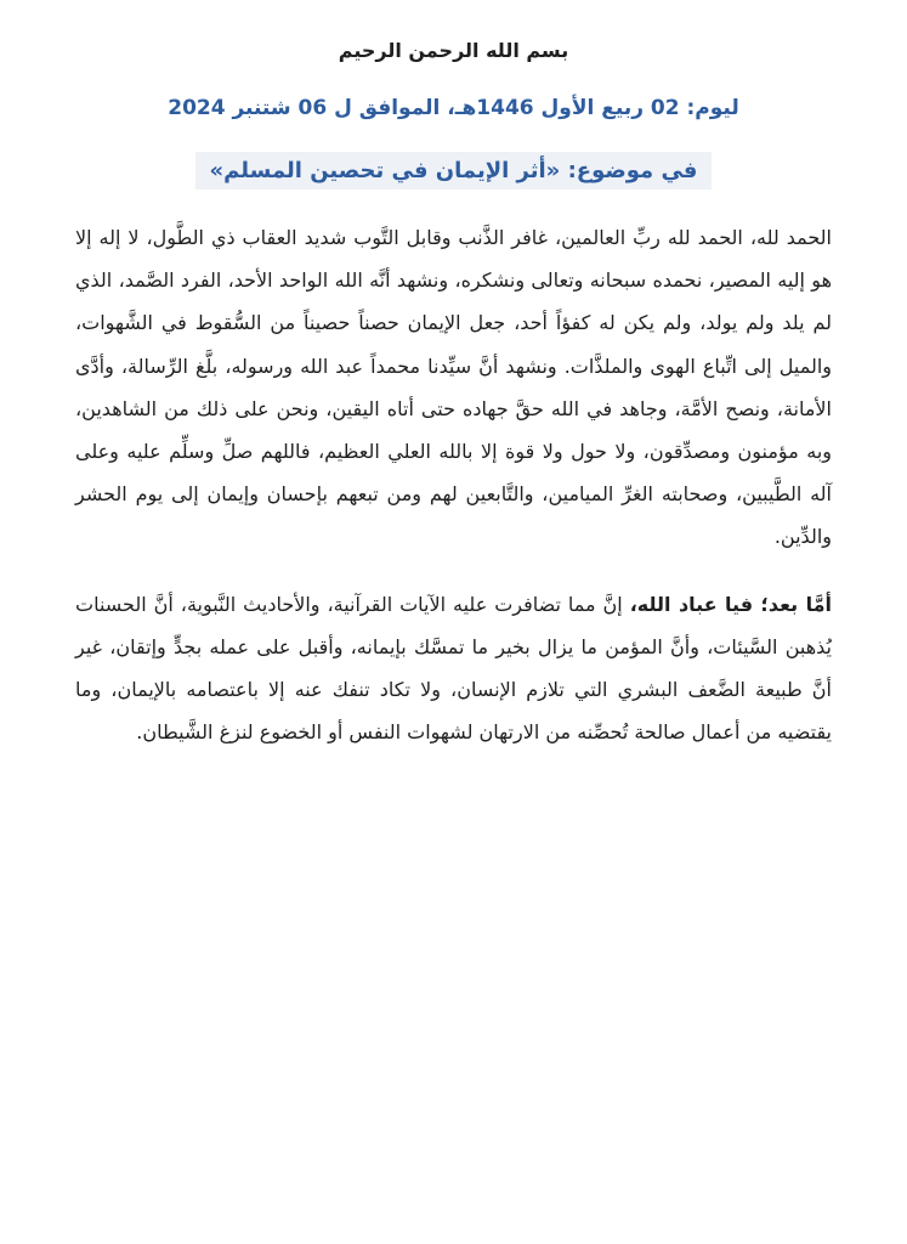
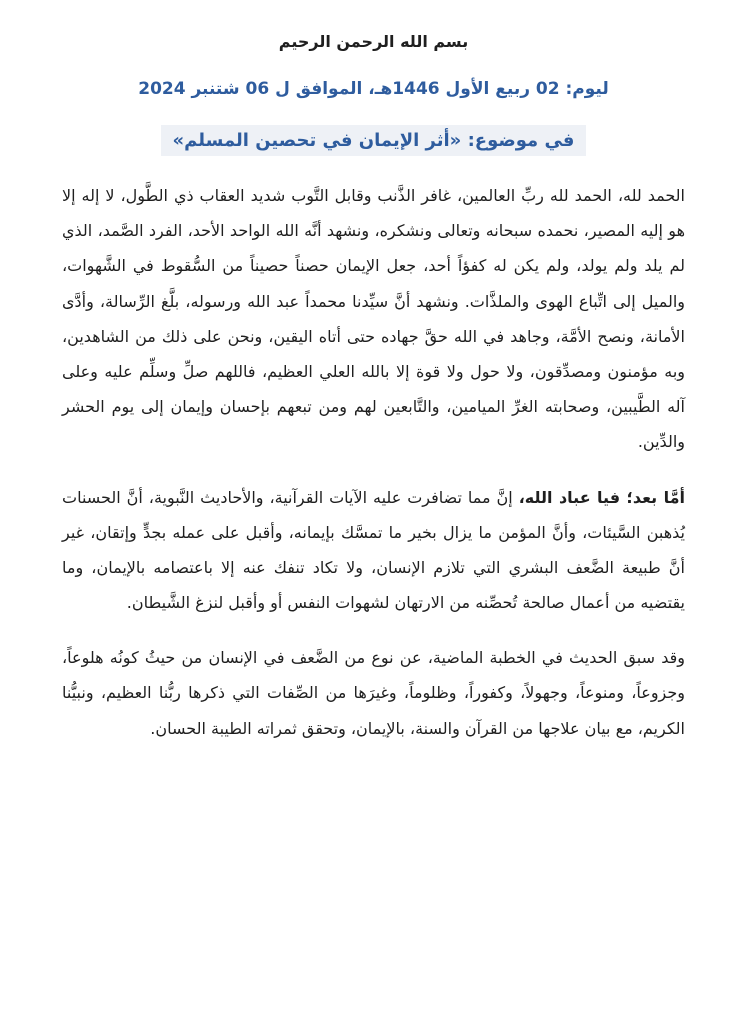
  بسم الله الرحمن الرحيم
  ليوم: 02 ربيع الأول 1446هـ، الموافق ل 06 شتنبر 2024
  في موضوع: «أثر الإيمان في تحصين المسلم»
  الحمد لله، الحمد لله ربِّ العالمين، غافر الذَّنب وقابل التَّوب شديد العقاب ذي الطَّول، لا إله إلا هو إليه المصير، نحمده سبحانه وتعالى ونشكره، ونشهد أنَّه الله الواحد الأحد، الفرد الصَّمد، الذي لم يلد ولم يولد، ولم يكن له كفؤاً أحد، جعل الإيمان حصناً حصيناً من السُّقوط في الشَّهوات، والميل إلى اتِّباع الهوى والملذَّات. ونشهد أنَّ سيِّدنا محمداً عبد الله ورسوله، بلَّغ الرِّسالة، وأدَّى الأمانة، ونصح الأمَّة، وجاهد في الله حقَّ جهاده حتى أتاه اليقين، ونحن على ذلك من الشاهدين، وبه مؤمنون ومصدِّقون، ولا حول ولا قوة إلا بالله العلي العظيم، فاللهم صلِّ وسلِّم عليه وعلى آله الطَّيبين، وصحابته الغرِّ الميامين، والتَّابعين لهم ومن تبعهم بإحسان وإيمان إلى يوم الحشر والدِّين.
- أمَّا بعد؛ فيا عباد الله، إنَّ مما تضافرت عليه الآيات القرآنية، والأحاديث النَّبوية، أنَّ الحسنات يُذهبن السَّيئات، وأنَّ المؤمن ما يزال بخير ما تمسَّك بإيمانه، وأقبل على عمله بجدٍّ وإتقان، غير أنَّ طبيعة الضَّعف البشري التي تلازم الإنسان، ولا تكاد تنفك عنه إلا باعتصامه بالإيمان، وما يقتضيه من أعمال صالحة تُحصِّنه من الارتهان لشهوات النفس أو الخضوع لنزغ الشَّيطان.
+ أمَّا بعد؛ فيا عباد الله، إنَّ مما تضافرت عليه الآيات القرآنية، والأحاديث النَّبوية، أنَّ الحسنات يُذهبن السَّيئات، وأنَّ المؤمن ما يزال بخير ما تمسَّك بإيمانه، وأقبل على عمله بجدٍّ وإتقان، غير أنَّ طبيعة الضَّعف البشري التي تلازم الإنسان، ولا تكاد تنفك عنه إلا باعتصامه بالإيمان، وما يقتضيه من أعمال صالحة تُحصِّنه من الارتهان لشهوات النفس أو وأقبل لنزغ الشَّيطان.
+ وقد سبق الحديث في الخطبة الماضية، عن نوع من الضَّعف في الإنسان من حيثُ كونُه هلوعاً، وجزوعاً، ومنوعاً، وجهولاً، وكفوراً، وظلوماً، وغيرَها من الصِّفات التي ذكرها ربُّنا العظيم، ونبيُّنا الكريم، مع بيان علاجها من القرآن والسنة، بالإيمان، وتحقق ثمراته الطيبة الحسان.
